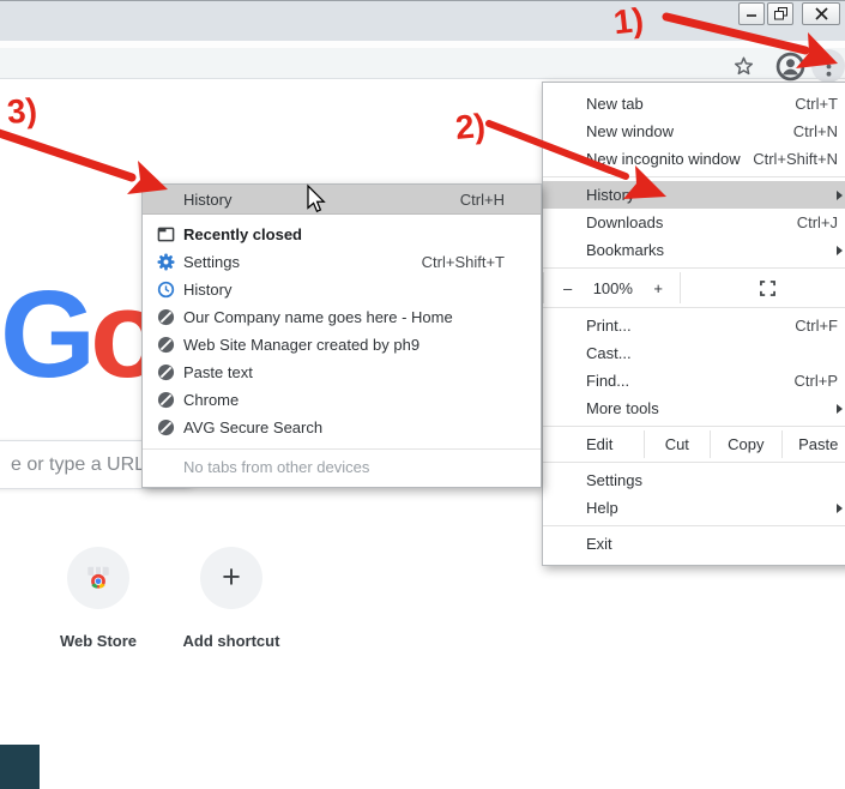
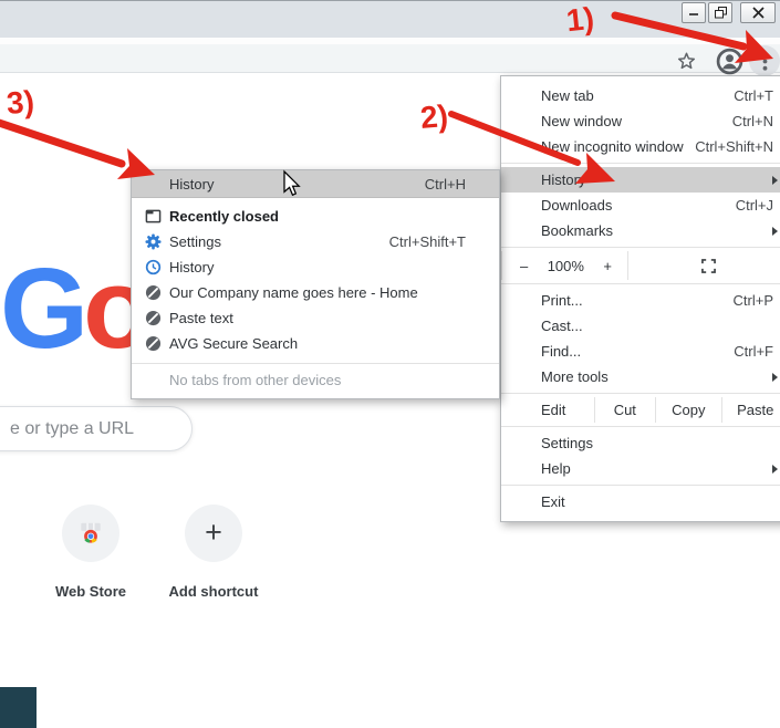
  Go
  e or type a URL
  Web Store
  +
  Add shortcut
  New tab
  Ctrl+T
  New window
  Ctrl+N
  New incognito window
  Ctrl+Shift+N
  Histor
  Downloads
  Ctrl+J
  Bookmarks
  –
  100%
  +
  Print...
- Ctrl+F
+ Ctrl+P
  Cast...
  Find...
- Ctrl+P
+ Ctrl+F
  More tools
  Edit
  Cut
  Copy
  Paste
  Settings
  Help
  Exit
  History
  Ctrl+H
  Recently closed
  Settings
  Ctrl+Shift+T
  History
  Our Company name goes here - Home
- Web Site Manager created by ph9
  Paste text
- Chrome
  AVG Secure Search
  No tabs from other devices
